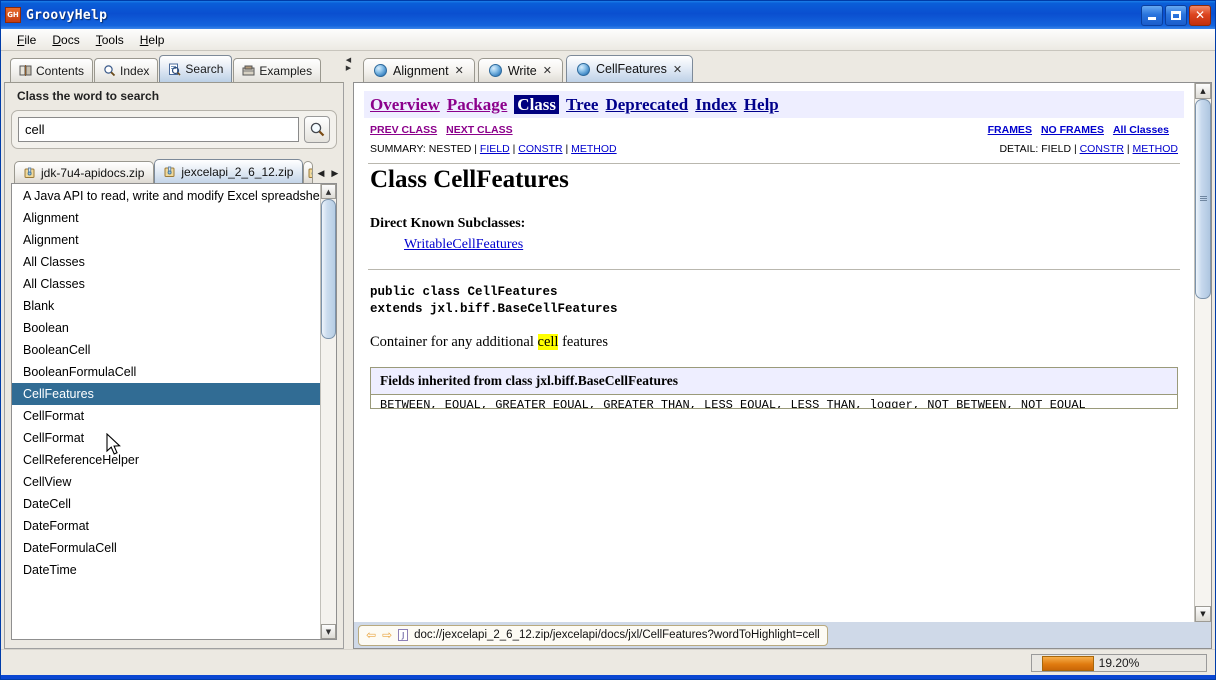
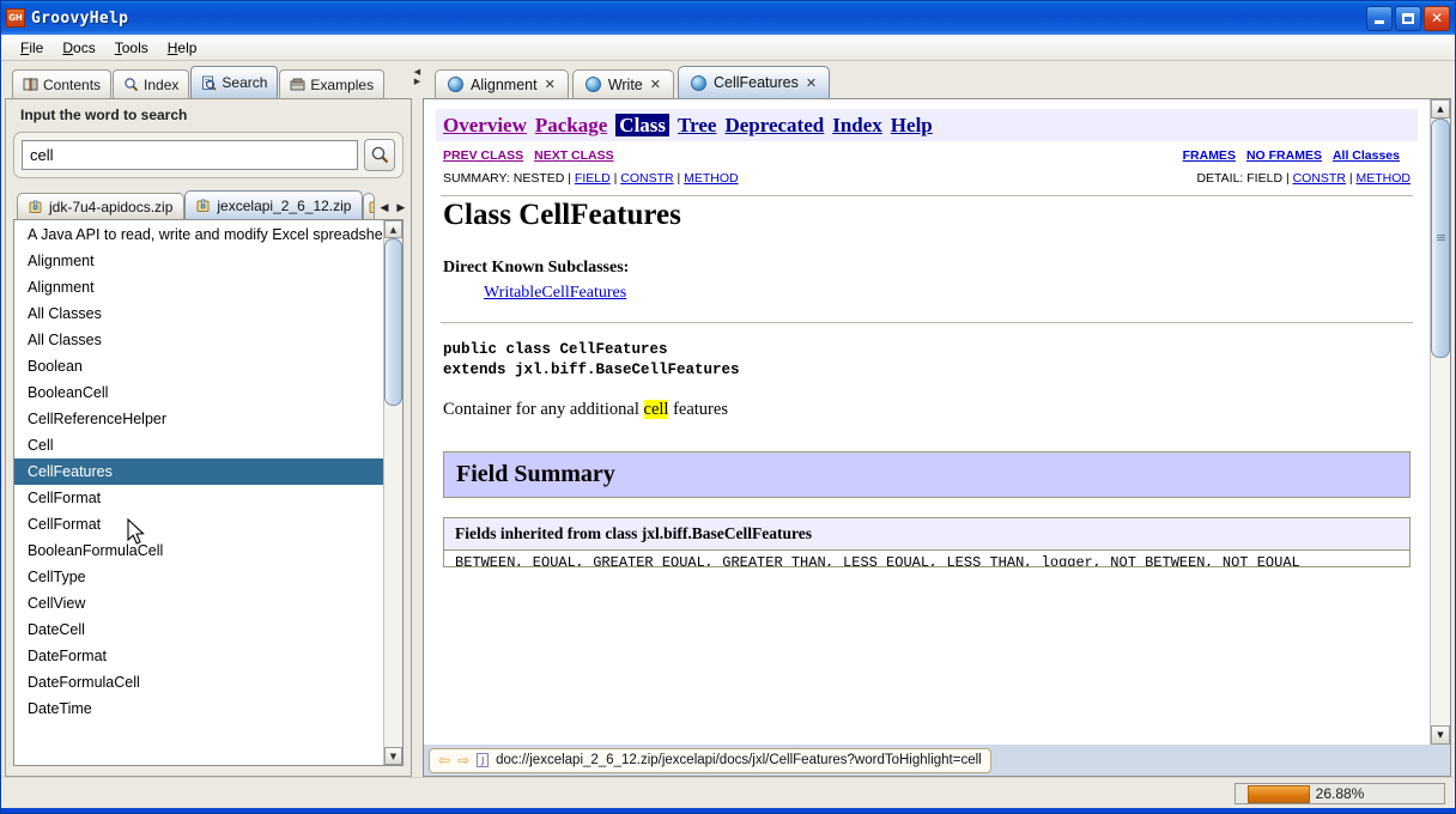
  GH
  GroovyHelp
  ✕
  File
  Docs
  Tools
  Help
  Contents
  Index
  Search
  Examples
- Class the word to search
+ Input the word to search
  cell
  jdk-7u4-apidocs.zip
  jexcelapi_2_6_12.zip
  ◀
  ▶
  A Java API to read, write and modify Excel spreadshe
  Alignment
  Alignment
  All Classes
  All Classes
- Blank
  Boolean
  BooleanCell
- BooleanFormulaCell
+ CellReferenceHelper
+ Cell
  CellFeatures
  CellFormat
  CellFormat
- CellReferenceHelper
+ BooleanFormulaCell
+ CellType
  CellView
  DateCell
  DateFormat
  DateFormulaCell
  DateTime
  ▲
  ▼
  ◀
  ▶
  Alignment
  ✕
  Write
  ✕
  CellFeatures
  ✕
  Overview Package Class Tree Deprecated Index Help
  PREV CLASS NEXT CLASS
  FRAMES NO FRAMES All Classes
  SUMMARY: NESTED | FIELD | CONSTR | METHOD
  DETAIL: FIELD | CONSTR | METHOD
  Class CellFeatures
  Direct Known Subclasses:
  WritableCellFeatures
  public class CellFeatures
  extends jxl.biff.BaseCellFeatures
  Container for any additional cell features
+ Field Summary
  Fields inherited from class jxl.biff.BaseCellFeatures
  BETWEEN, EQUAL, GREATER_EQUAL, GREATER_THAN, LESS_EQUAL, LESS_THAN, logger, NOT_BETWEEN, NOT_EQUAL
  ▲
  ▼
  ⇦
  ⇨
  J
  doc://jexcelapi_2_6_12.zip/jexcelapi/docs/jxl/CellFeatures?wordToHighlight=cell
- 19.20%
+ 26.88%
